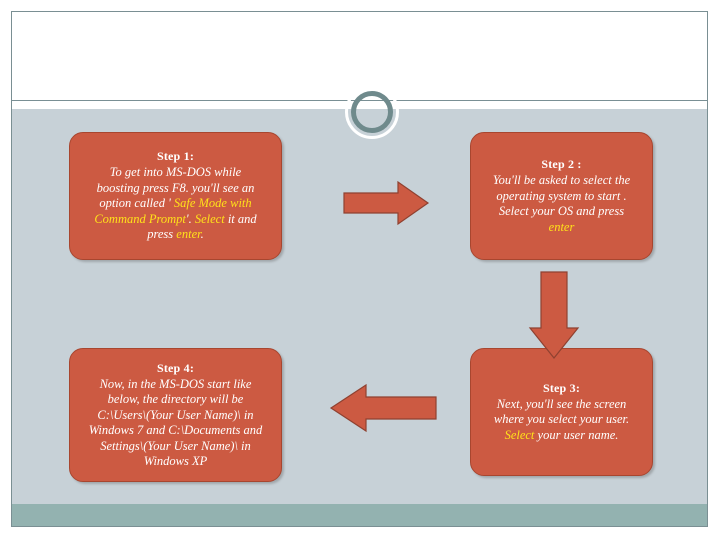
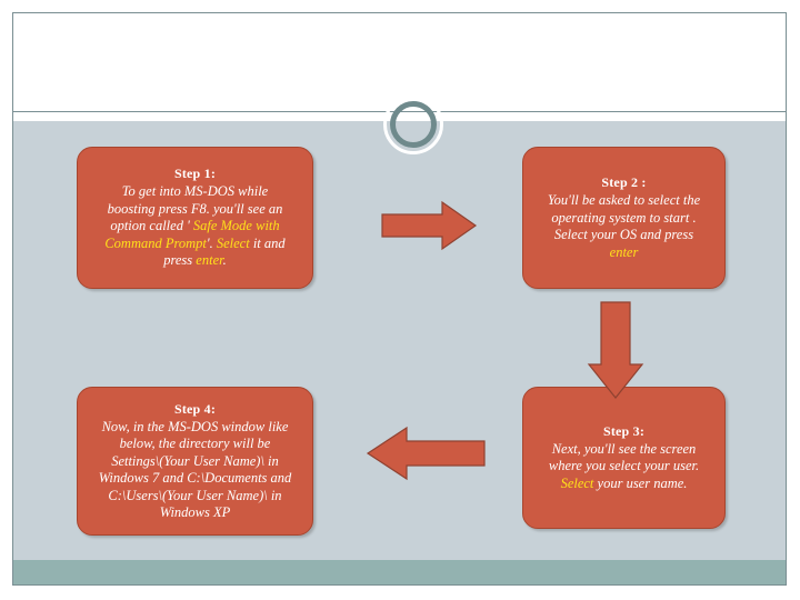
  Step 1:
  To get into MS-DOS while
  boosting press F8. you'll see an
  option called ' Safe Mode with
  Command Prompt'. Select it and
  press enter.
  Step 2 :
  You'll be asked to select the
  operating system to start .
  Select your OS and press
  enter
  Step 3:
  Next, you'll see the screen
  where you select your user.
  Select your user name.
  Step 4:
- Now, in the MS-DOS start like
+ Now, in the MS-DOS window like
  below, the directory will be
- C:\Users\(Your User Name)\ in
+ Settings\(Your User Name)\ in
  Windows 7 and C:\Documents and
- Settings\(Your User Name)\ in
+ C:\Users\(Your User Name)\ in
  Windows XP
